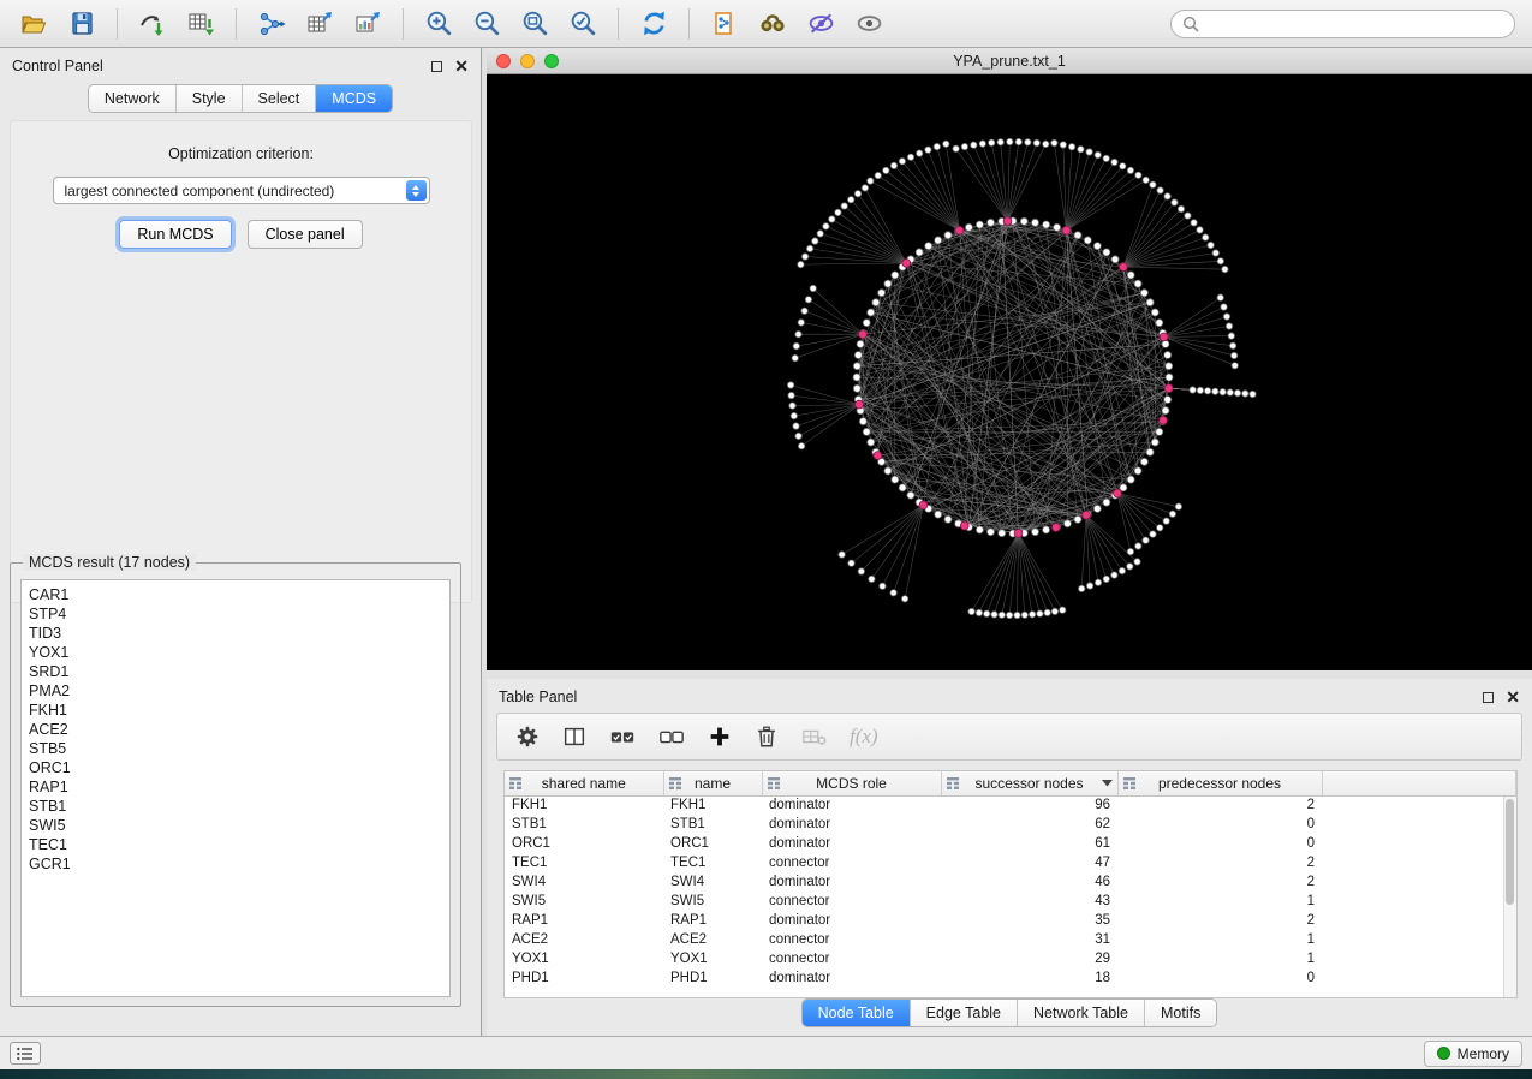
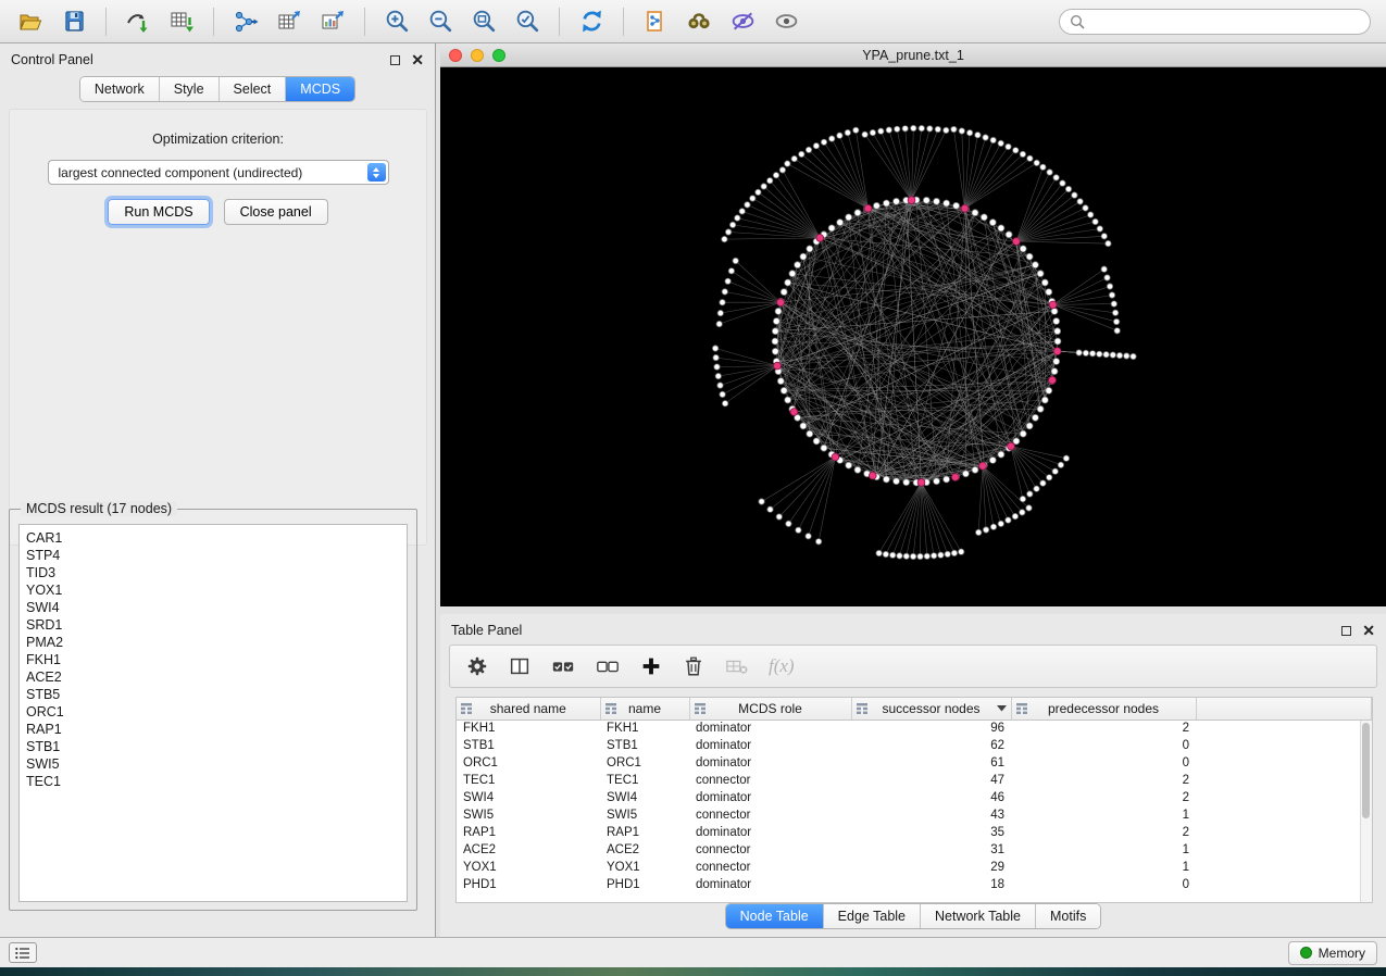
  Control Panel
  ✕
  Network
  Style
  Select
  MCDS
  Optimization criterion:
  largest connected component (undirected)
  Run MCDS
  Close panel
  MCDS result (17 nodes)
  CAR1
  STP4
  TID3
  YOX1
+ SWI4
  SRD1
  PMA2
  FKH1
  ACE2
  STB5
  ORC1
  RAP1
  STB1
  SWI5
  TEC1
- GCR1
  YPA_prune.txt_1
  Table Panel
  ✕
  f(x)
  shared name	name	MCDS role	successor nodes	predecessor nodes
  FKH1	FKH1	dominator	96	2
  STB1	STB1	dominator	62	0
  ORC1	ORC1	dominator	61	0
  TEC1	TEC1	connector	47	2
  SWI4	SWI4	dominator	46	2
  SWI5	SWI5	connector	43	1
  RAP1	RAP1	dominator	35	2
  ACE2	ACE2	connector	31	1
  YOX1	YOX1	connector	29	1
  PHD1	PHD1	dominator	18	0
  Node Table
  Edge Table
  Network Table
  Motifs
  Memory
